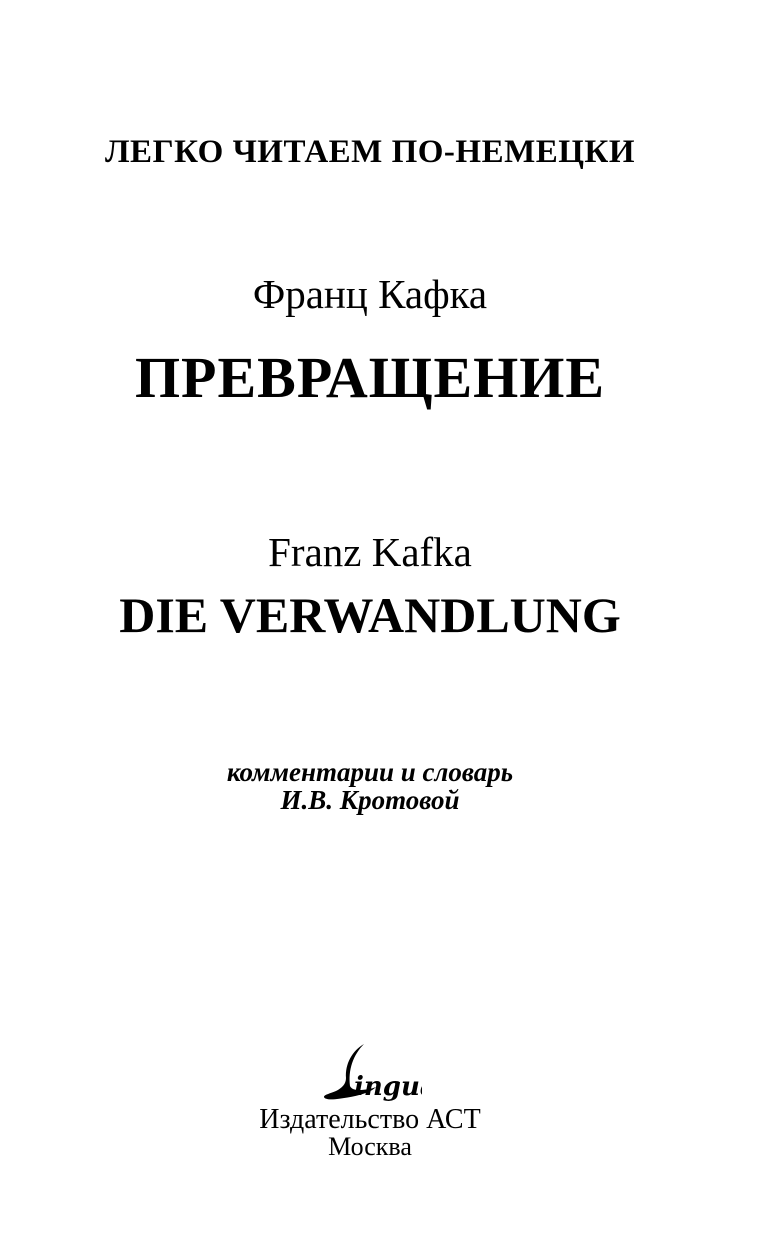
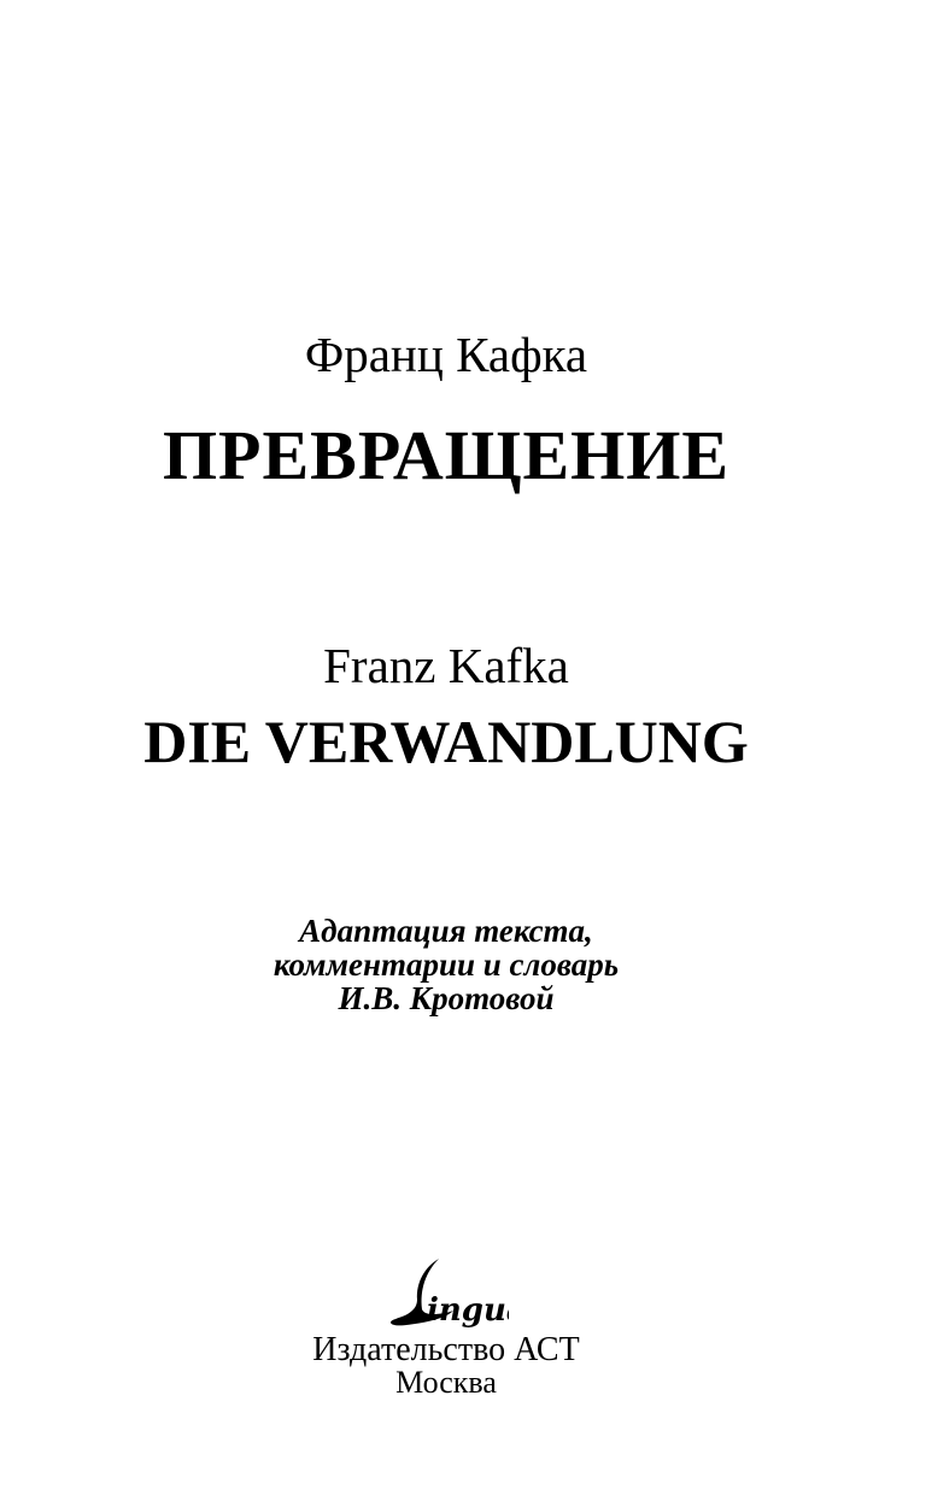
- ЛЕГКО ЧИТАЕМ ПО-НЕМЕЦКИ
  Франц Кафка
  ПРЕВРАЩЕНИЕ
  Franz Kafka
  DIE VERWANDLUNG
+ Адаптация текста,
  комментарии и словарь
  И.В. Кротовой
  ingu
  Издательство АСТ
  Москва
